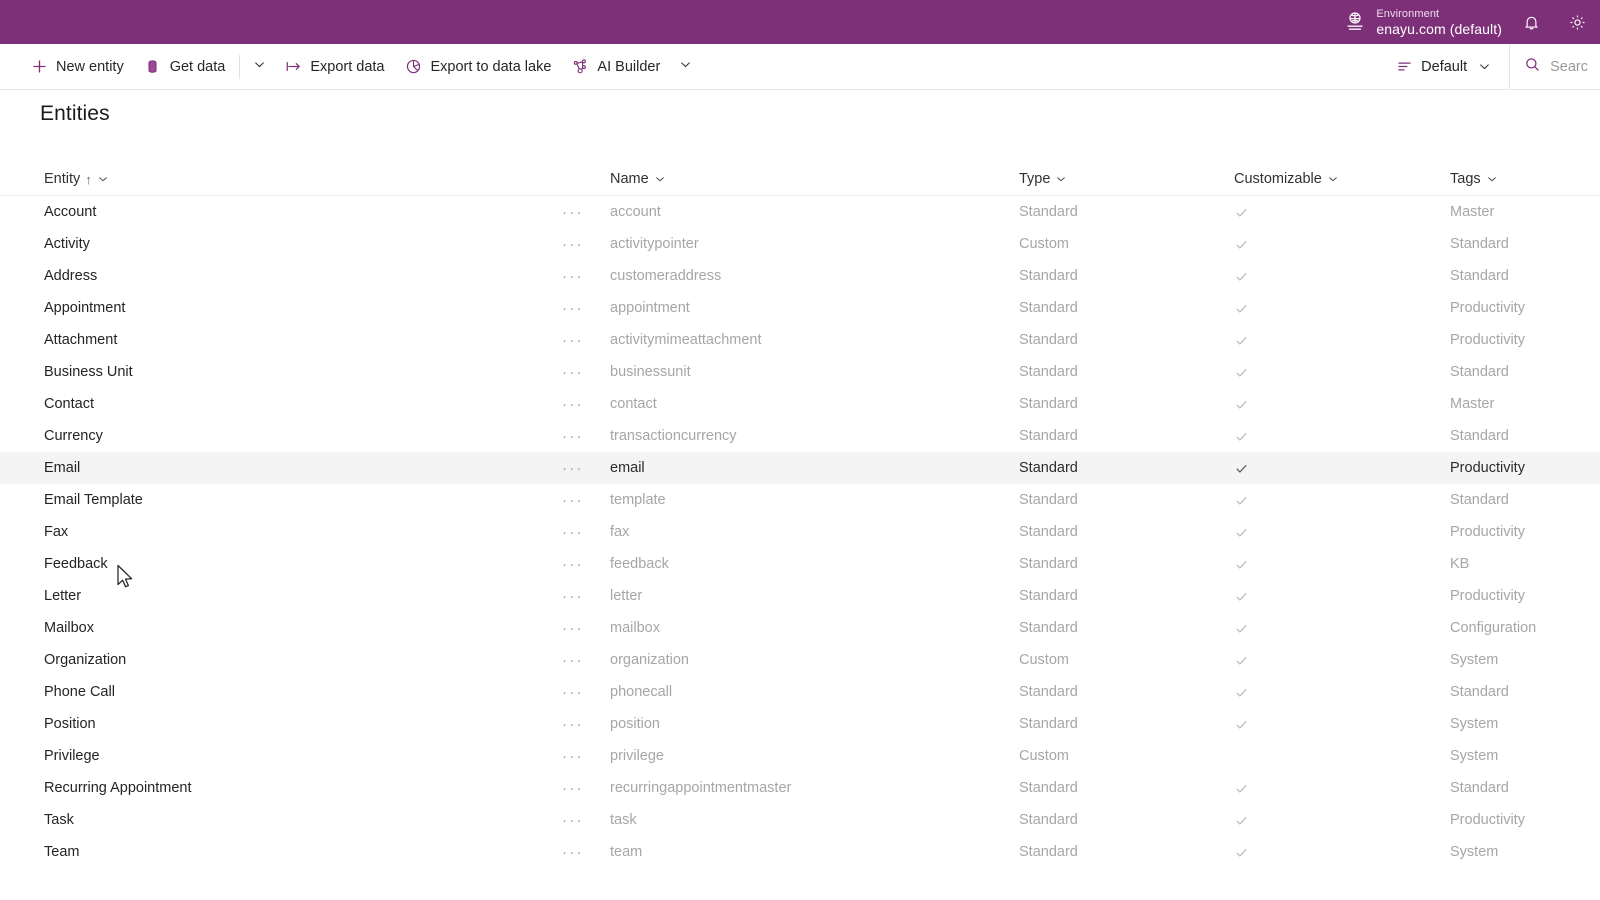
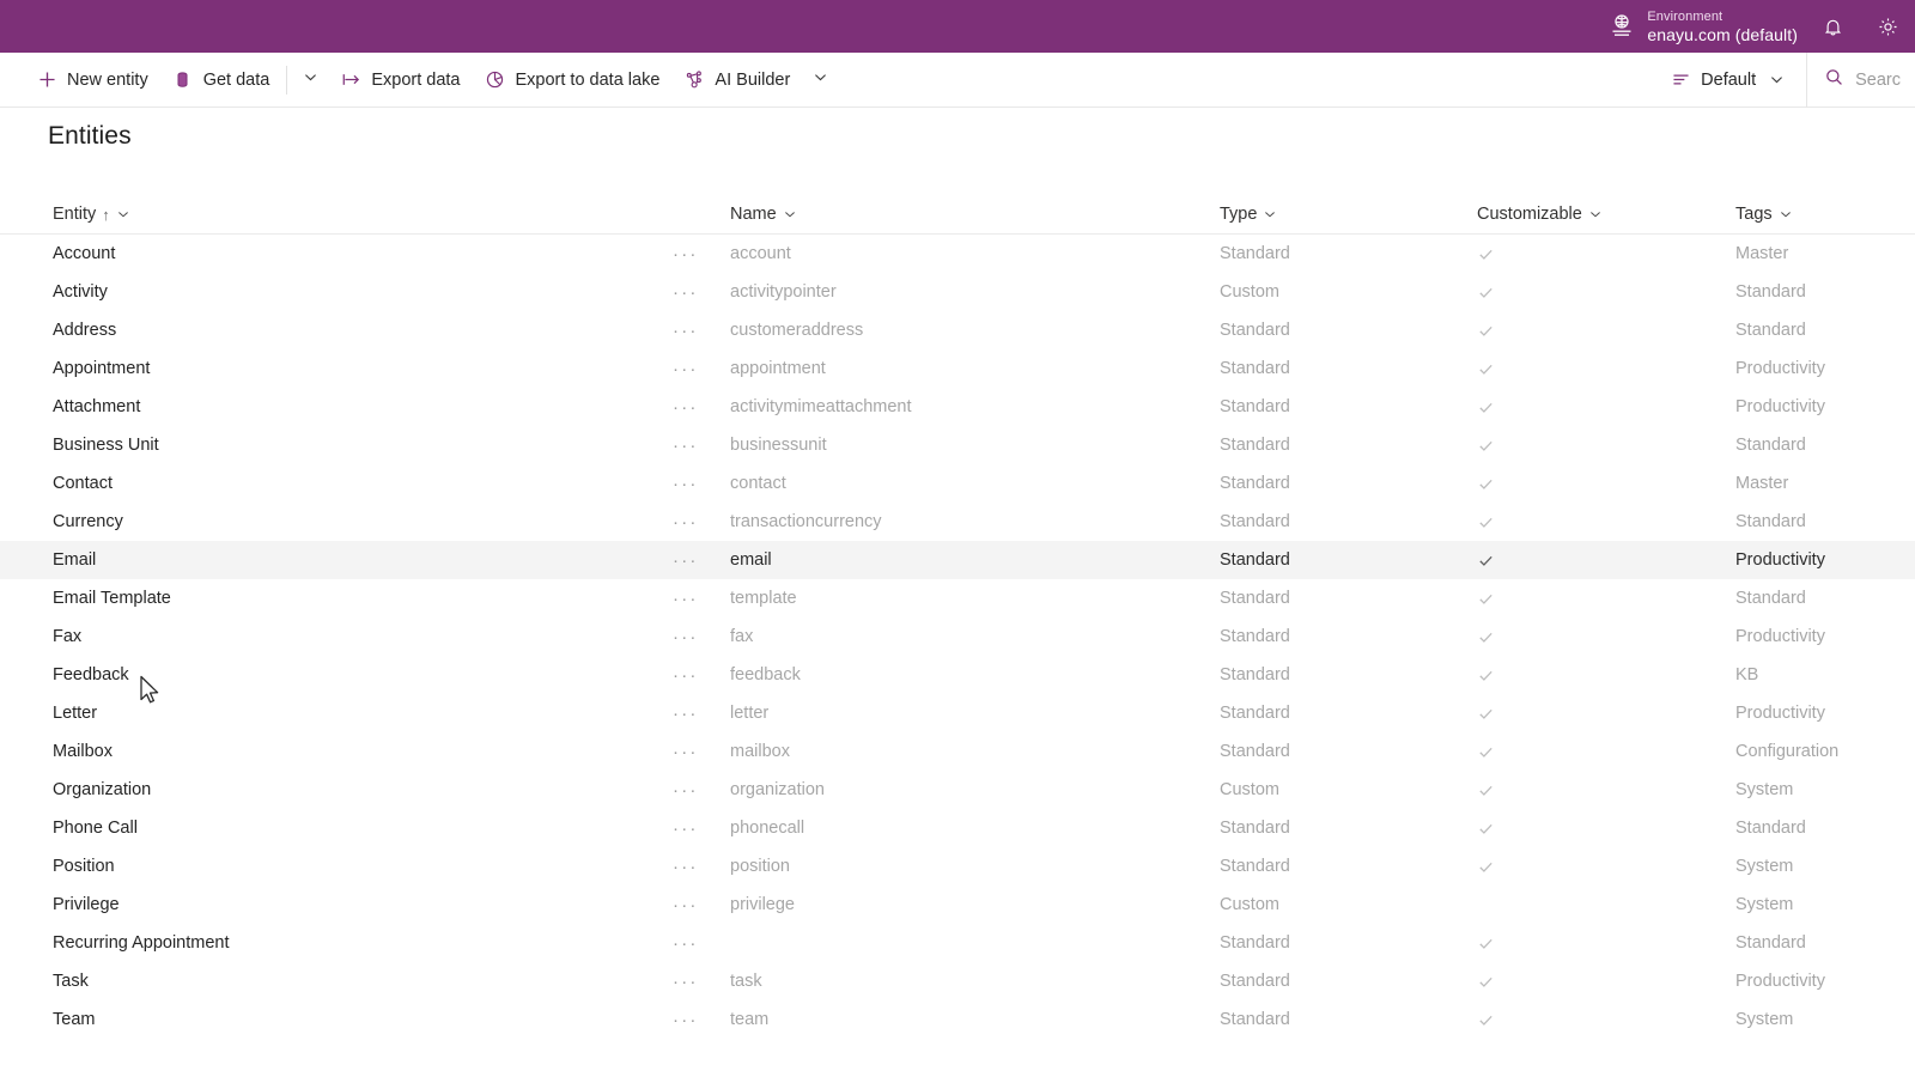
  Environment
  enayu.com (default)
  New entity
  Get data
  Export data
  Export to data lake
  AI Builder
  Default
  Searc
  Entities
  Entity
  ↑
  Name
  Type
  Customizable
  Tags
  Account
  ···
  account
  Standard
  Master
  Activity
  ···
  activitypointer
  Custom
  Standard
  Address
  ···
  customeraddress
  Standard
  Standard
  Appointment
  ···
  appointment
  Standard
  Productivity
  Attachment
  ···
  activitymimeattachment
  Standard
  Productivity
  Business Unit
  ···
  businessunit
  Standard
  Standard
  Contact
  ···
  contact
  Standard
  Master
  Currency
  ···
  transactioncurrency
  Standard
  Standard
  Email
  ···
  email
  Standard
  Productivity
  Email Template
  ···
  template
  Standard
  Standard
  Fax
  ···
  fax
  Standard
  Productivity
  Feedback
  ···
  feedback
  Standard
  KB
  Letter
  ···
  letter
  Standard
  Productivity
  Mailbox
  ···
  mailbox
  Standard
  Configuration
  Organization
  ···
  organization
  Custom
  System
  Phone Call
  ···
  phonecall
  Standard
  Standard
  Position
  ···
  position
  Standard
  System
  Privilege
  ···
  privilege
  Custom
  System
  Recurring Appointment
  ···
- recurringappointmentmaster
  Standard
  Standard
  Task
  ···
  task
  Standard
  Productivity
  Team
  ···
  team
  Standard
  System
